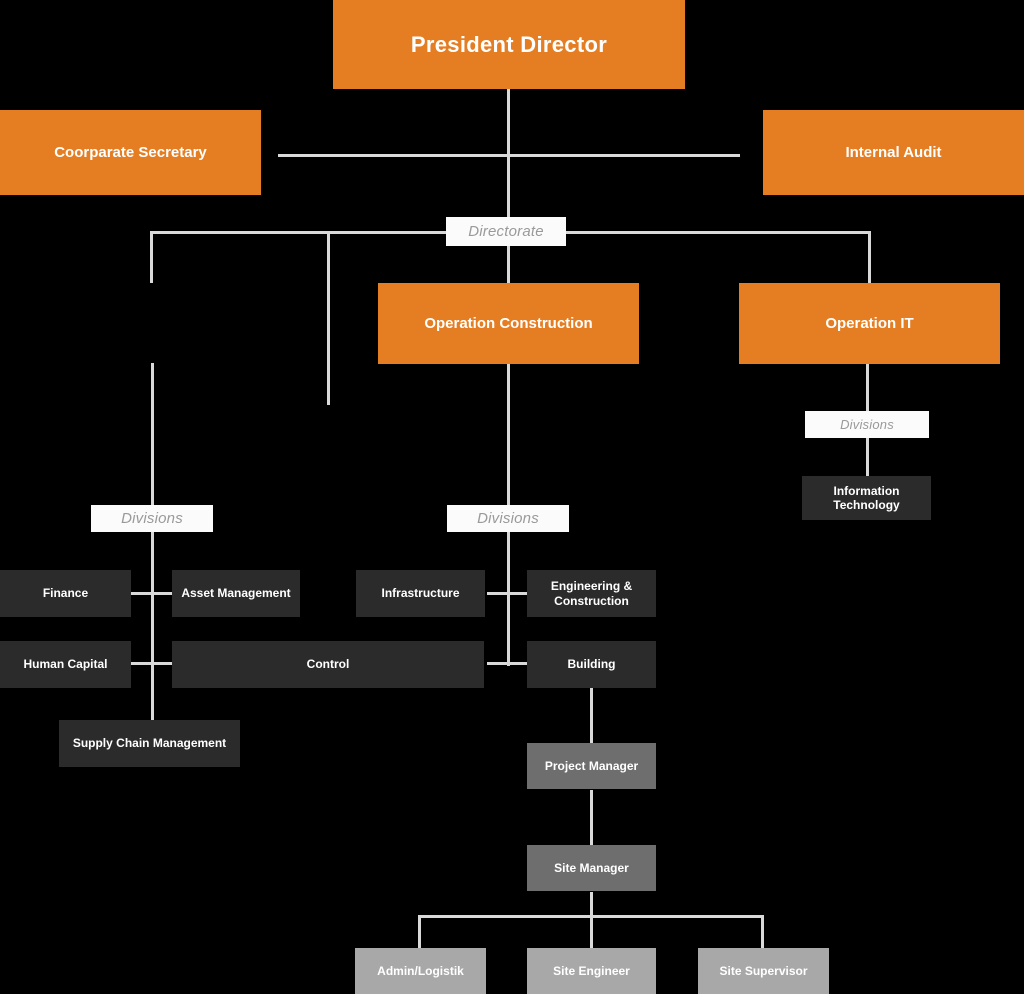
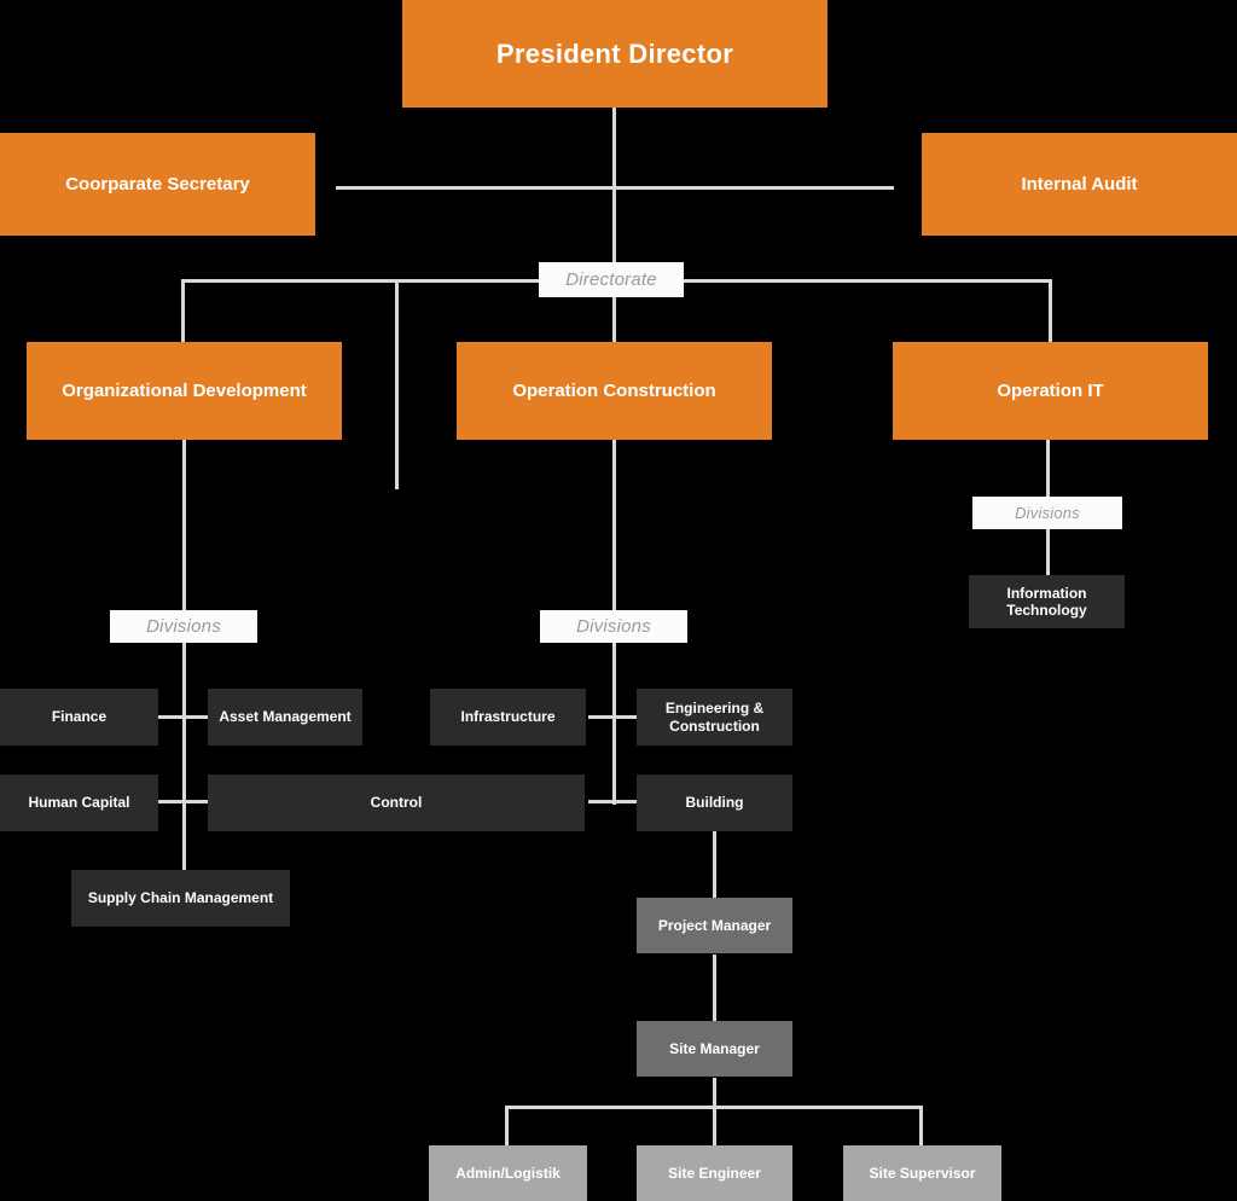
  President Director
  Coorparate Secretary
  Internal Audit
  Directorate
+ Organizational Development
  Operation Construction
  Operation IT
  Divisions
  Information Technology
  Divisions
  Divisions
  Finance
  Asset Management
  Human Capital
  Control
  Supply Chain Management
  Infrastructure
  Engineering & Construction
  Building
  Project Manager
  Site Manager
  Admin/Logistik
  Site Engineer
  Site Supervisor
